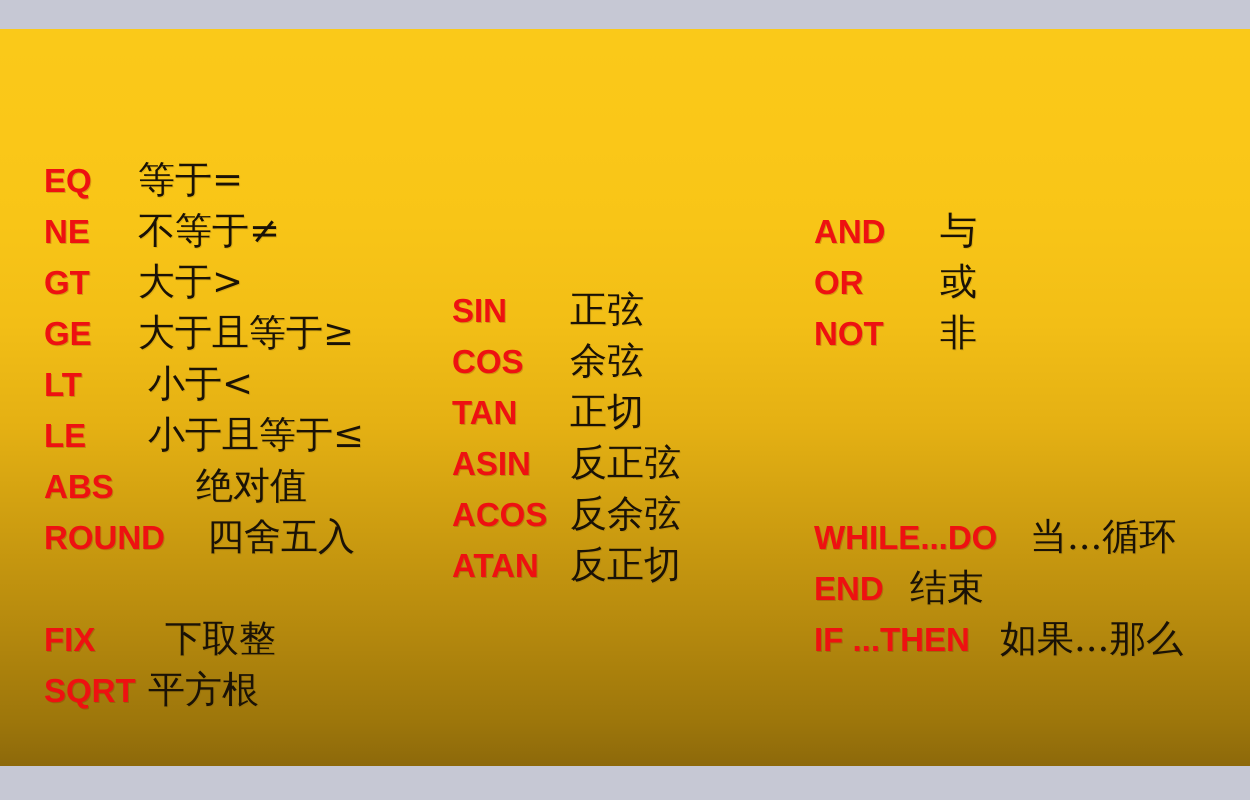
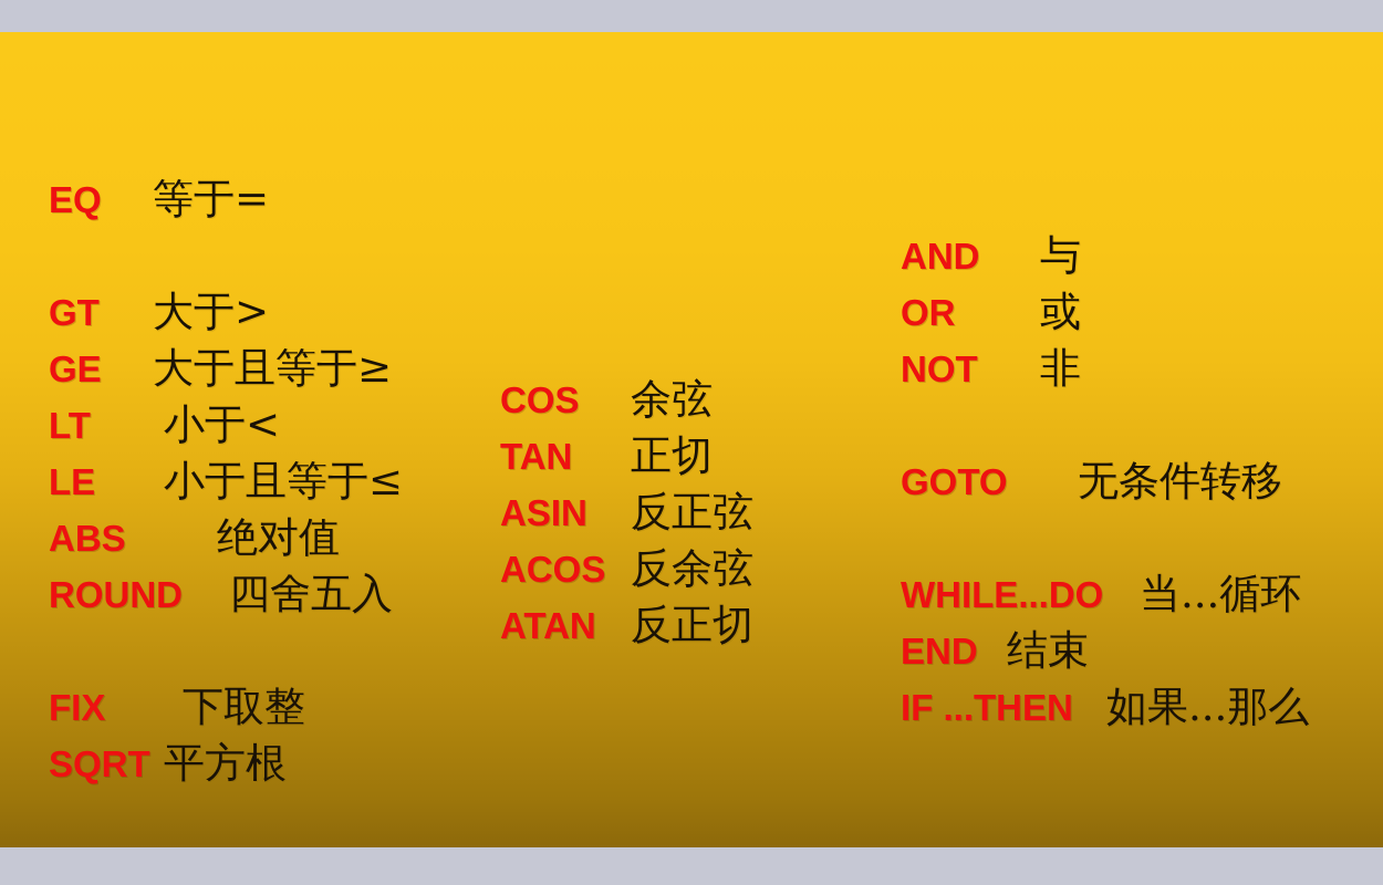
  EQ 等于=
- NE 不等于≠
  GT 大于>
  GE 大于且等于≥
  LT 小于<
  LE 小于且等于≤
  ABS 绝对值
  ROUND 四舍五入
  FIX 下取整
  SQRT 平方根
- SIN 正弦
  COS 余弦
  TAN 正切
  ASIN 反正弦
  ACOS 反余弦
  ATAN 反正切
  AND 与
  OR 或
  NOT 非
+ GOTO 无条件转移
  WHILE...DO 当...循环
  END 结束
  IF ...THEN 如果...那么
